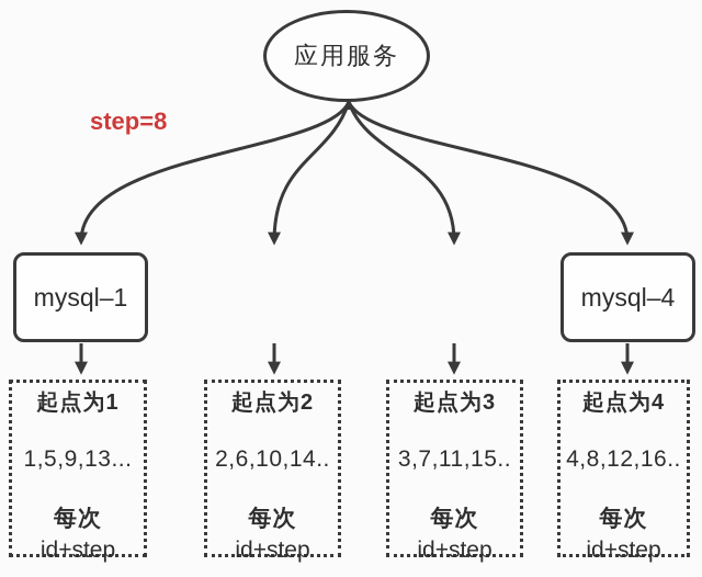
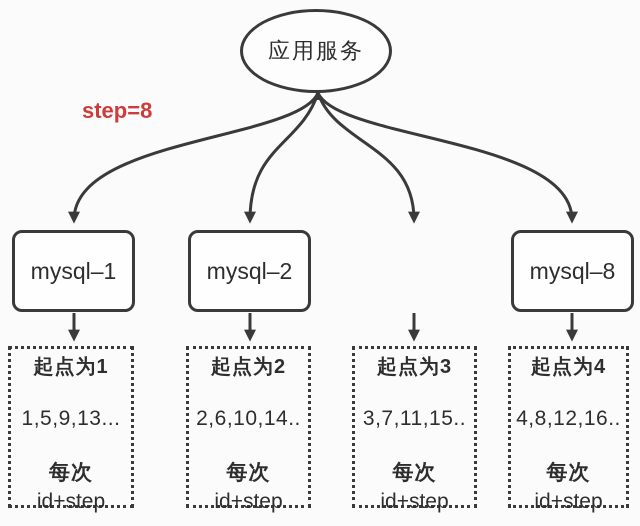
  应用服务
  step=8
  mysql–1
+ mysql–2
- mysql–4
+ mysql–8
  起点为1
  1,5,9,13...
  每次
  id+step
  起点为2
  2,6,10,14..
  每次
  id+step
  起点为3
  3,7,11,15..
  每次
  id+step
  起点为4
  4,8,12,16..
  每次
  id+step
